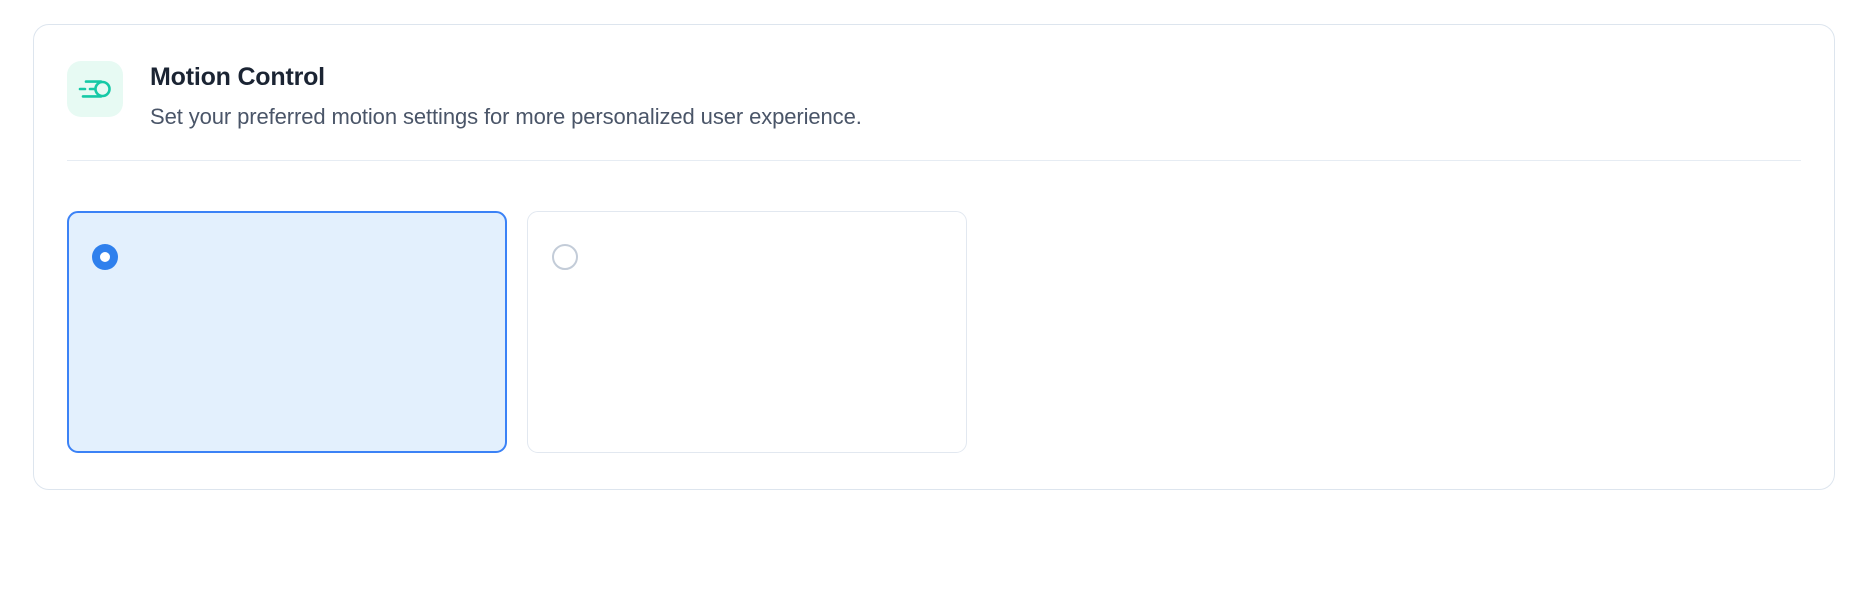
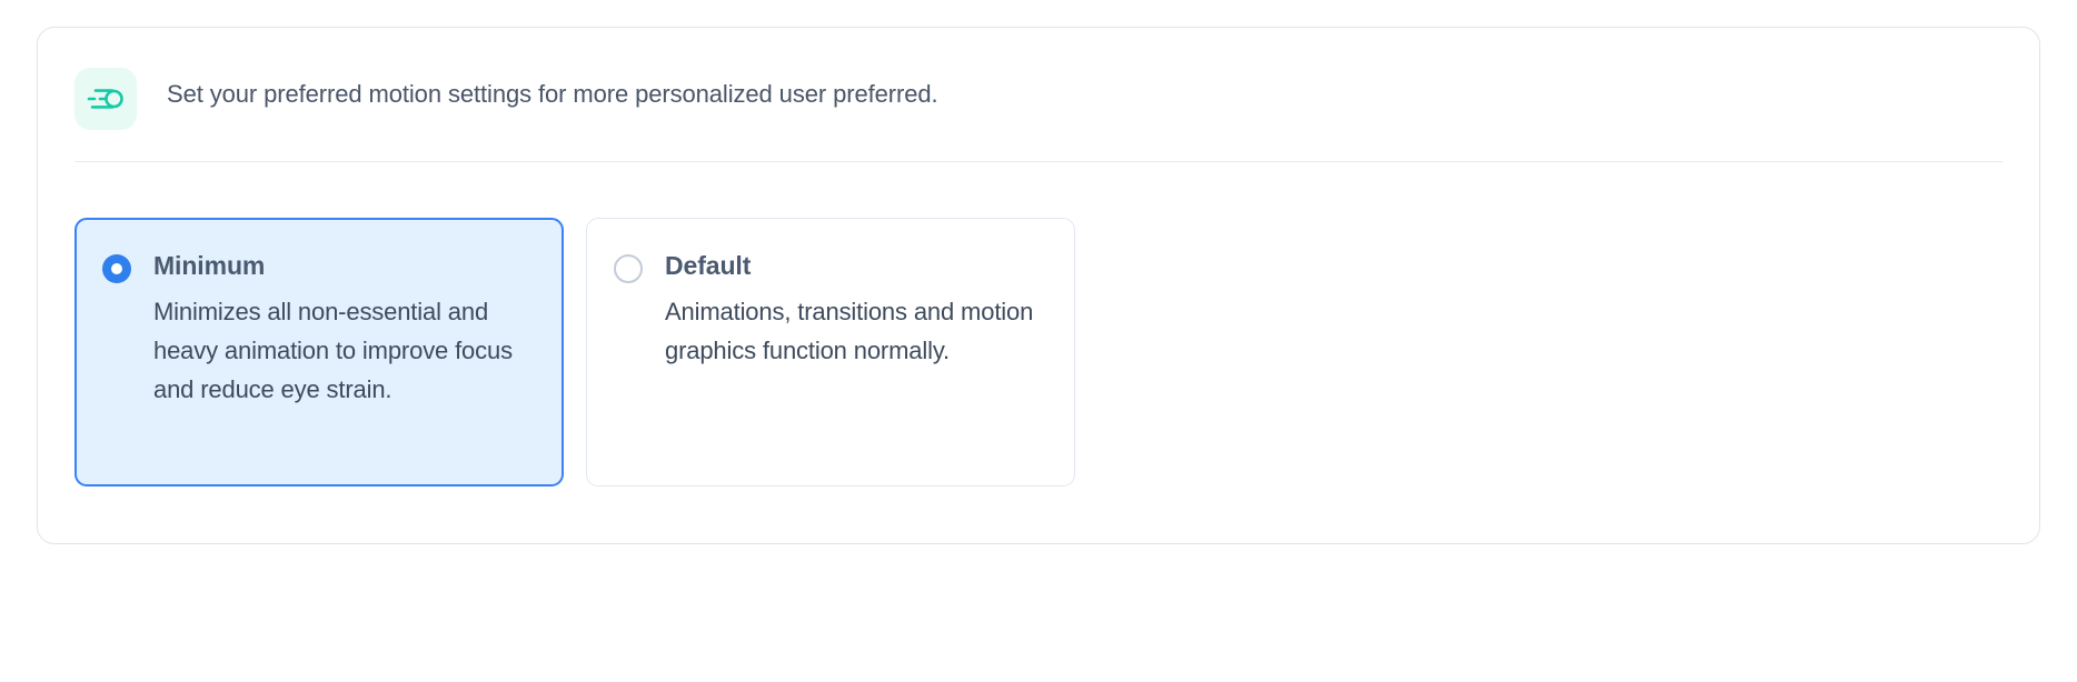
- Motion Control
- Set your preferred motion settings for more personalized user experience.
+ Set your preferred motion settings for more personalized user preferred.
+ Minimum
+ Minimizes all non-essential and heavy animation to improve focus and reduce eye strain.
+ Default
+ Animations, transitions and motion graphics function normally.
